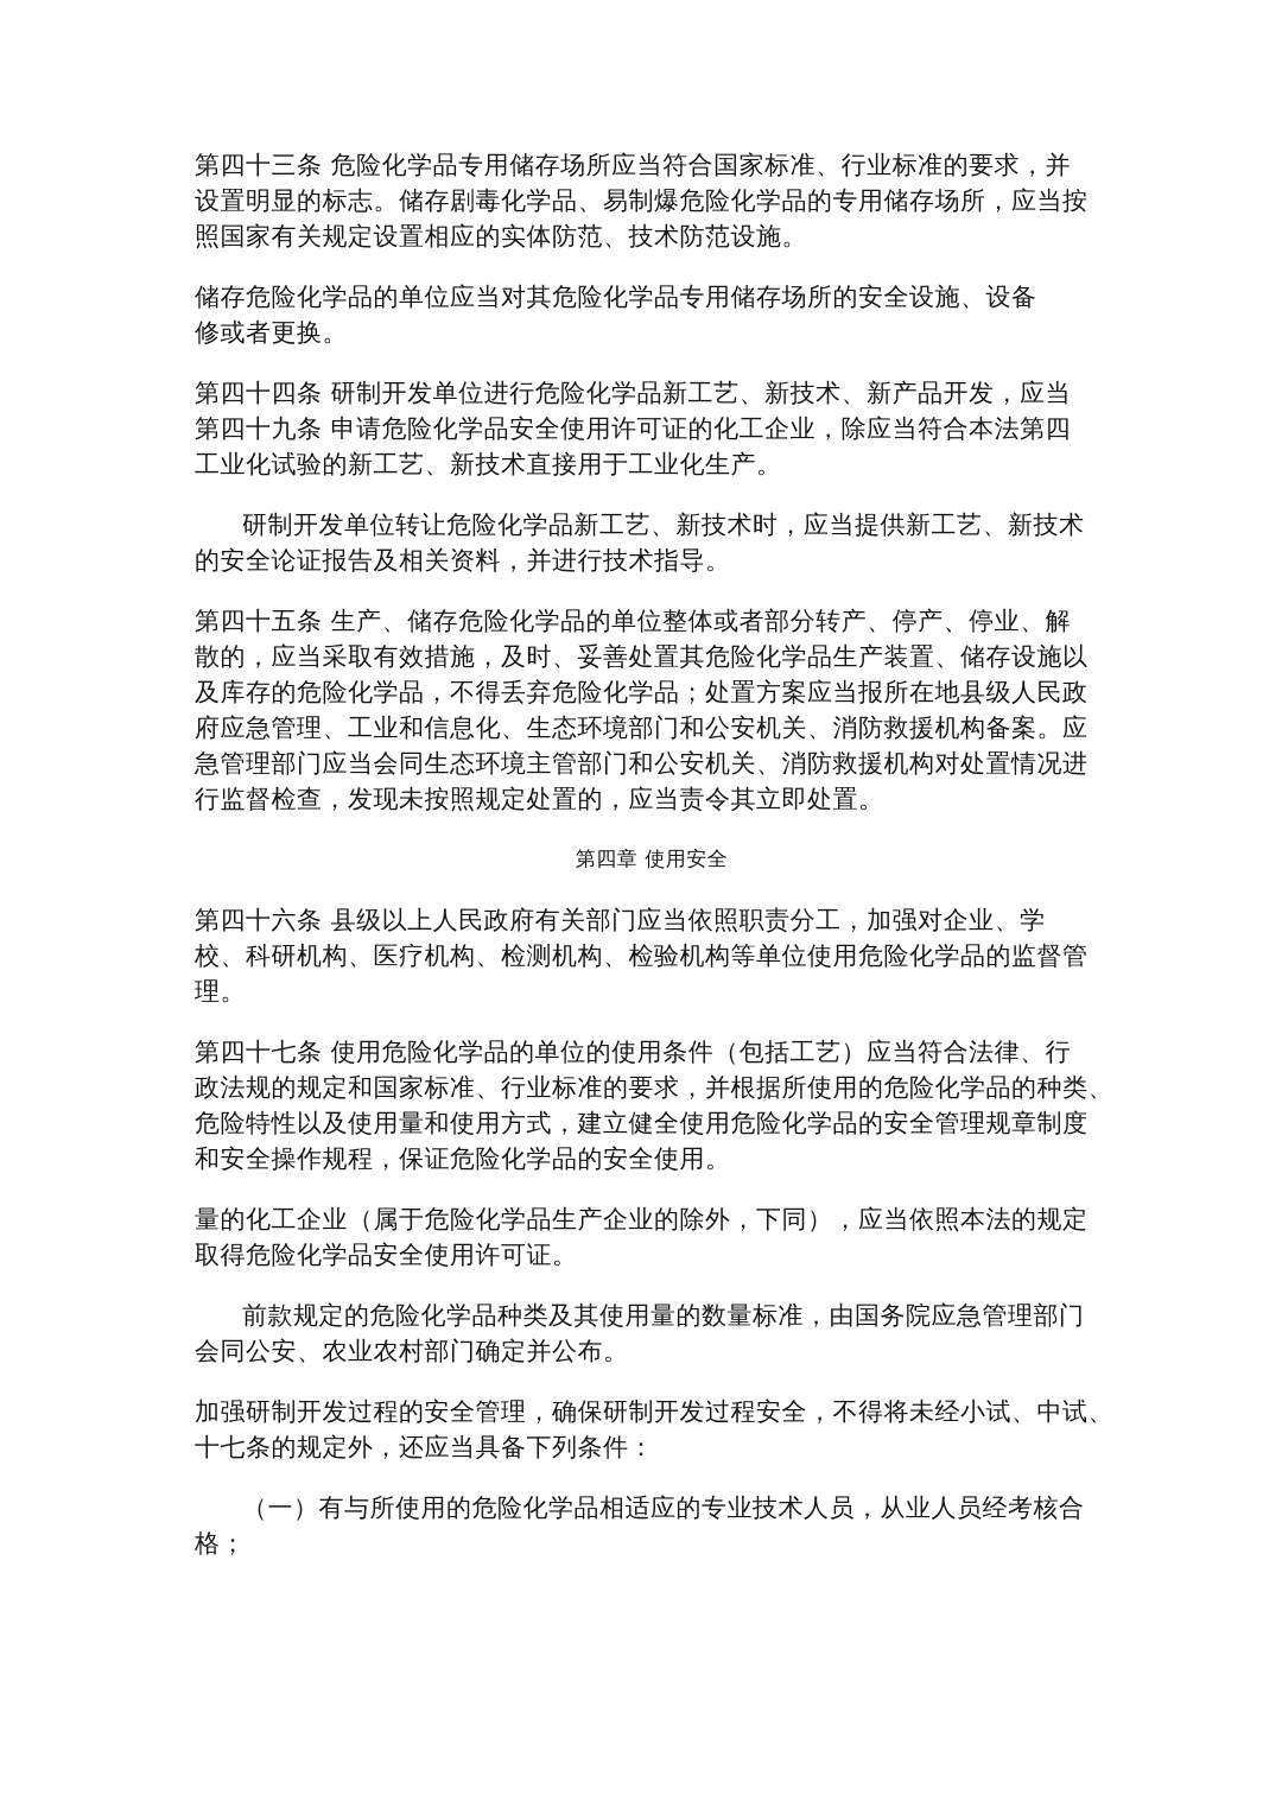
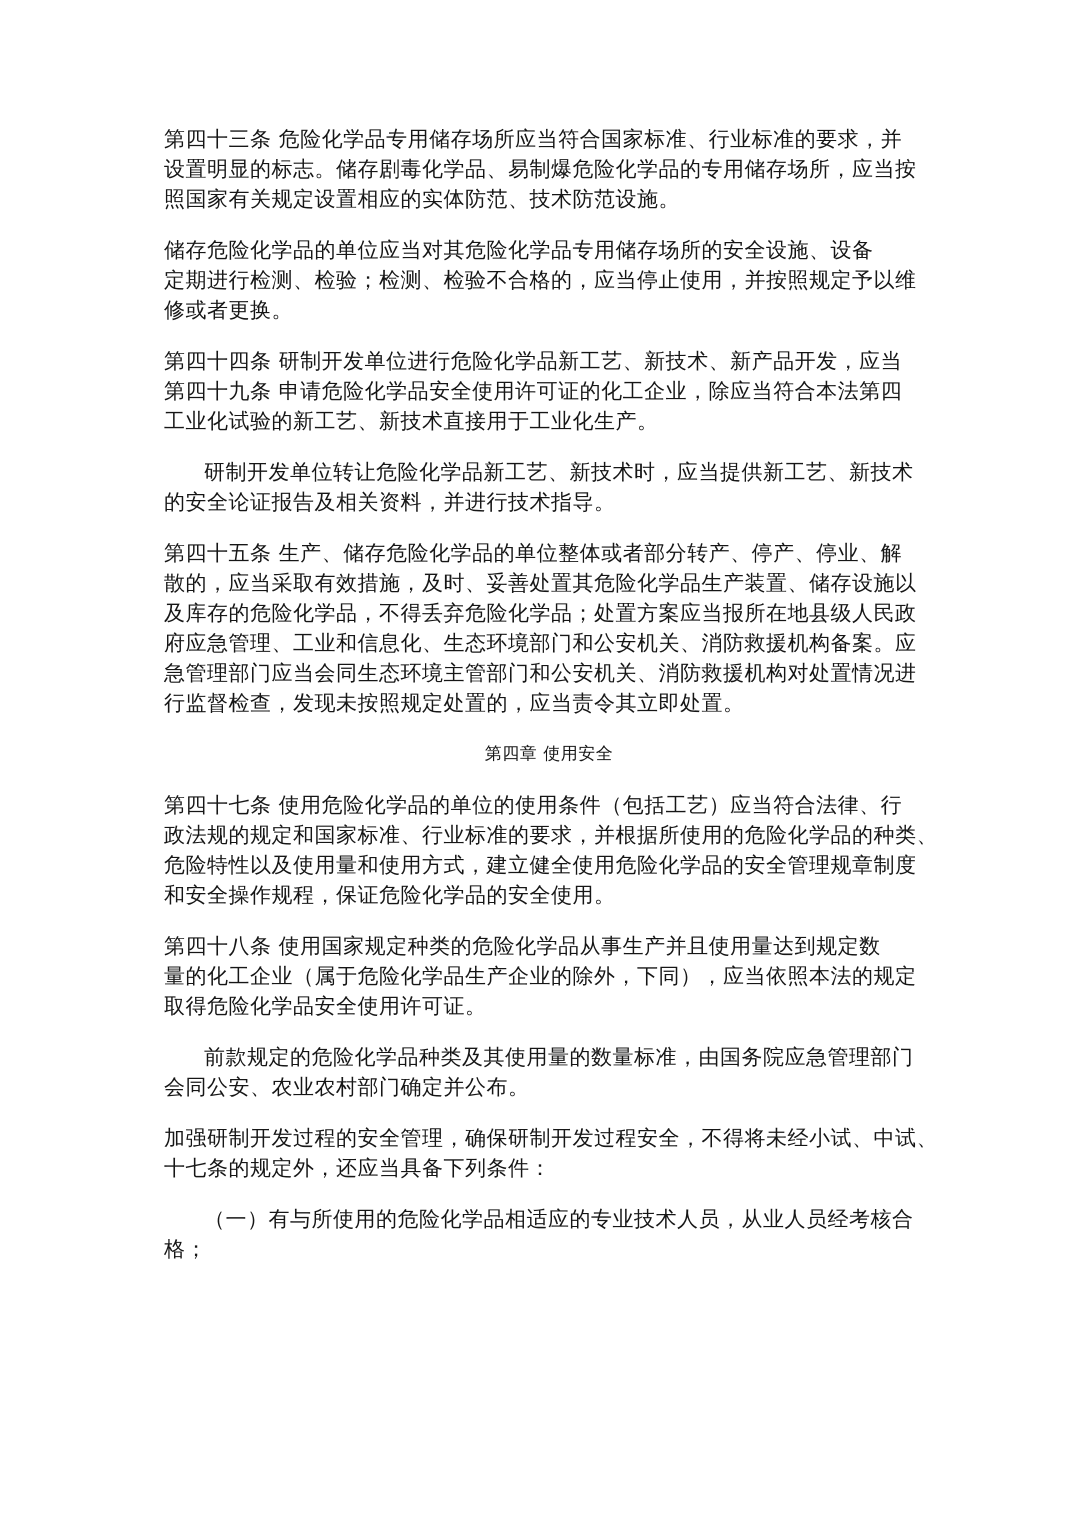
  第四十三条 危险化学品专用储存场所应当符合国家标准、行业标准的要求，并
  设置明显的标志。储存剧毒化学品、易制爆危险化学品的专用储存场所，应当按
  照国家有关规定设置相应的实体防范、技术防范设施。
  储存危险化学品的单位应当对其危险化学品专用储存场所的安全设施、设备
+ 定期进行检测、检验；检测、检验不合格的，应当停止使用，并按照规定予以维
  修或者更换。
  第四十四条 研制开发单位进行危险化学品新工艺、新技术、新产品开发，应当
  第四十九条 申请危险化学品安全使用许可证的化工企业，除应当符合本法第四
  工业化试验的新工艺、新技术直接用于工业化生产。
  研制开发单位转让危险化学品新工艺、新技术时，应当提供新工艺、新技术
  的安全论证报告及相关资料，并进行技术指导。
  第四十五条 生产、储存危险化学品的单位整体或者部分转产、停产、停业、解
  散的，应当采取有效措施，及时、妥善处置其危险化学品生产装置、储存设施以
  及库存的危险化学品，不得丢弃危险化学品；处置方案应当报所在地县级人民政
  府应急管理、工业和信息化、生态环境部门和公安机关、消防救援机构备案。应
  急管理部门应当会同生态环境主管部门和公安机关、消防救援机构对处置情况进
  行监督检查，发现未按照规定处置的，应当责令其立即处置。
  第四章 使用安全
- 第四十六条 县级以上人民政府有关部门应当依照职责分工，加强对企业、学
- 校、科研机构、医疗机构、检测机构、检验机构等单位使用危险化学品的监督管
- 理。
  第四十七条 使用危险化学品的单位的使用条件（包括工艺）应当符合法律、行
  政法规的规定和国家标准、行业标准的要求，并根据所使用的危险化学品的种类、
  危险特性以及使用量和使用方式，建立健全使用危险化学品的安全管理规章制度
  和安全操作规程，保证危险化学品的安全使用。
+ 第四十八条 使用国家规定种类的危险化学品从事生产并且使用量达到规定数
  量的化工企业（属于危险化学品生产企业的除外，下同），应当依照本法的规定
  取得危险化学品安全使用许可证。
  前款规定的危险化学品种类及其使用量的数量标准，由国务院应急管理部门
  会同公安、农业农村部门确定并公布。
  加强研制开发过程的安全管理，确保研制开发过程安全，不得将未经小试、中试、
  十七条的规定外，还应当具备下列条件：
  （一）有与所使用的危险化学品相适应的专业技术人员，从业人员经考核合
  格；
